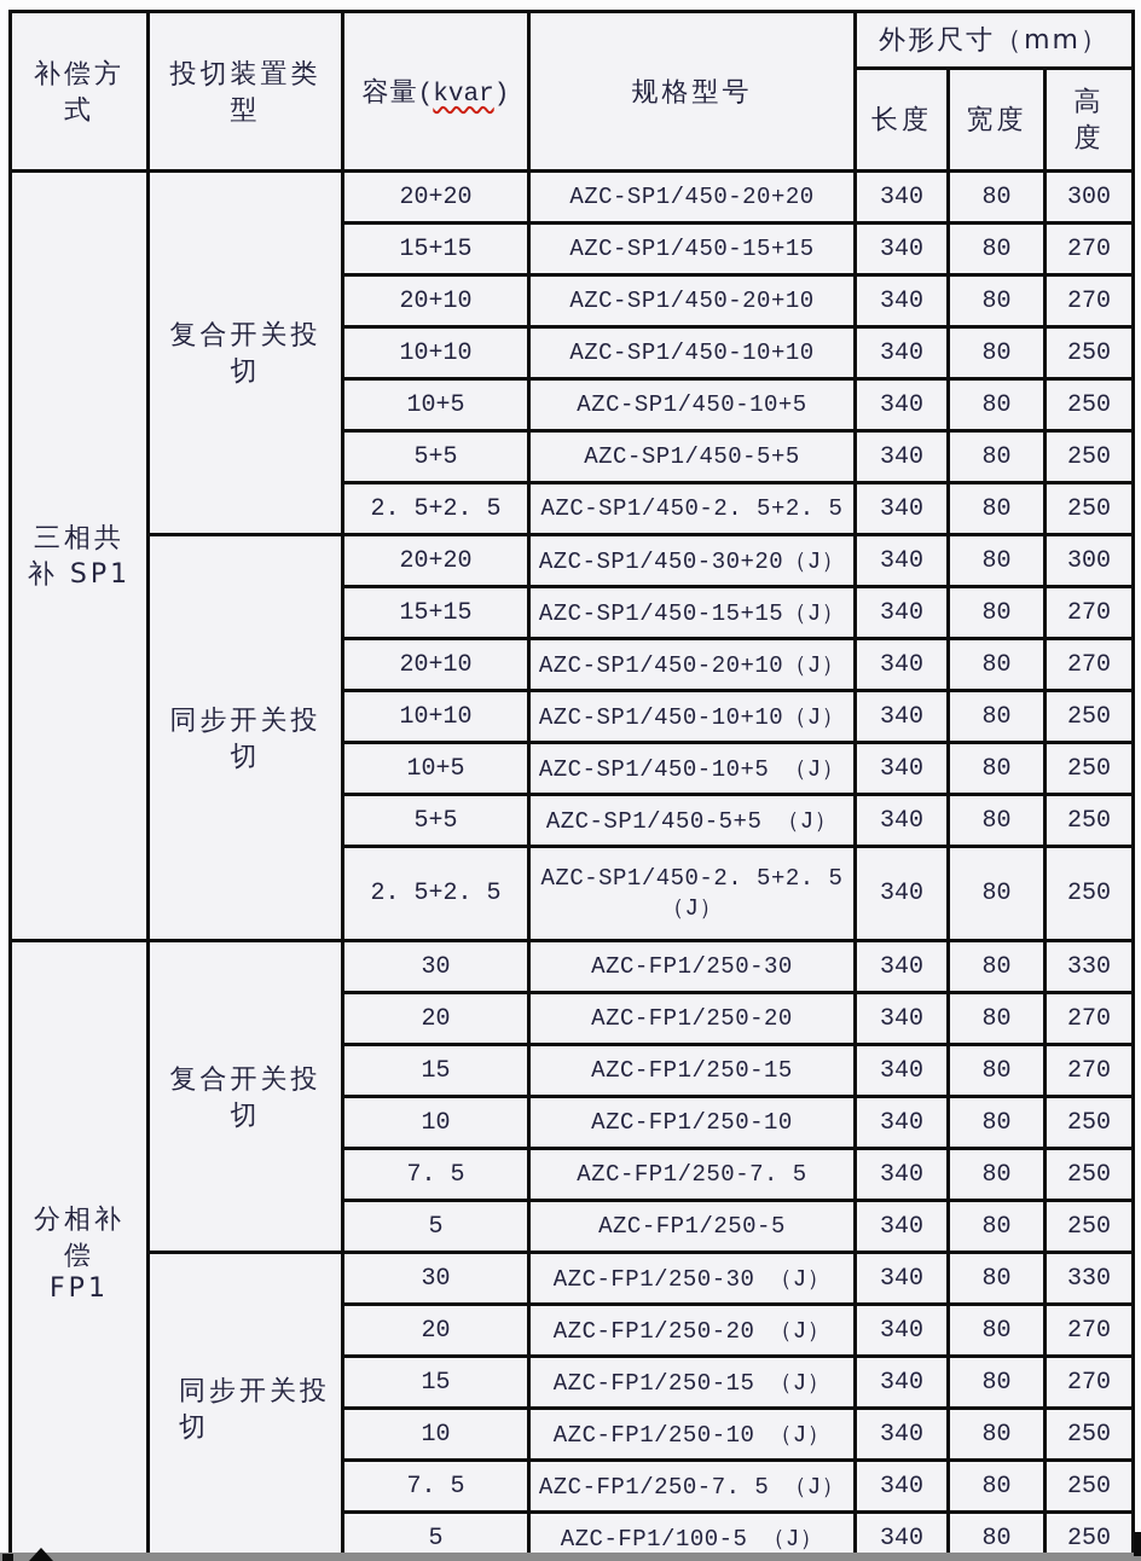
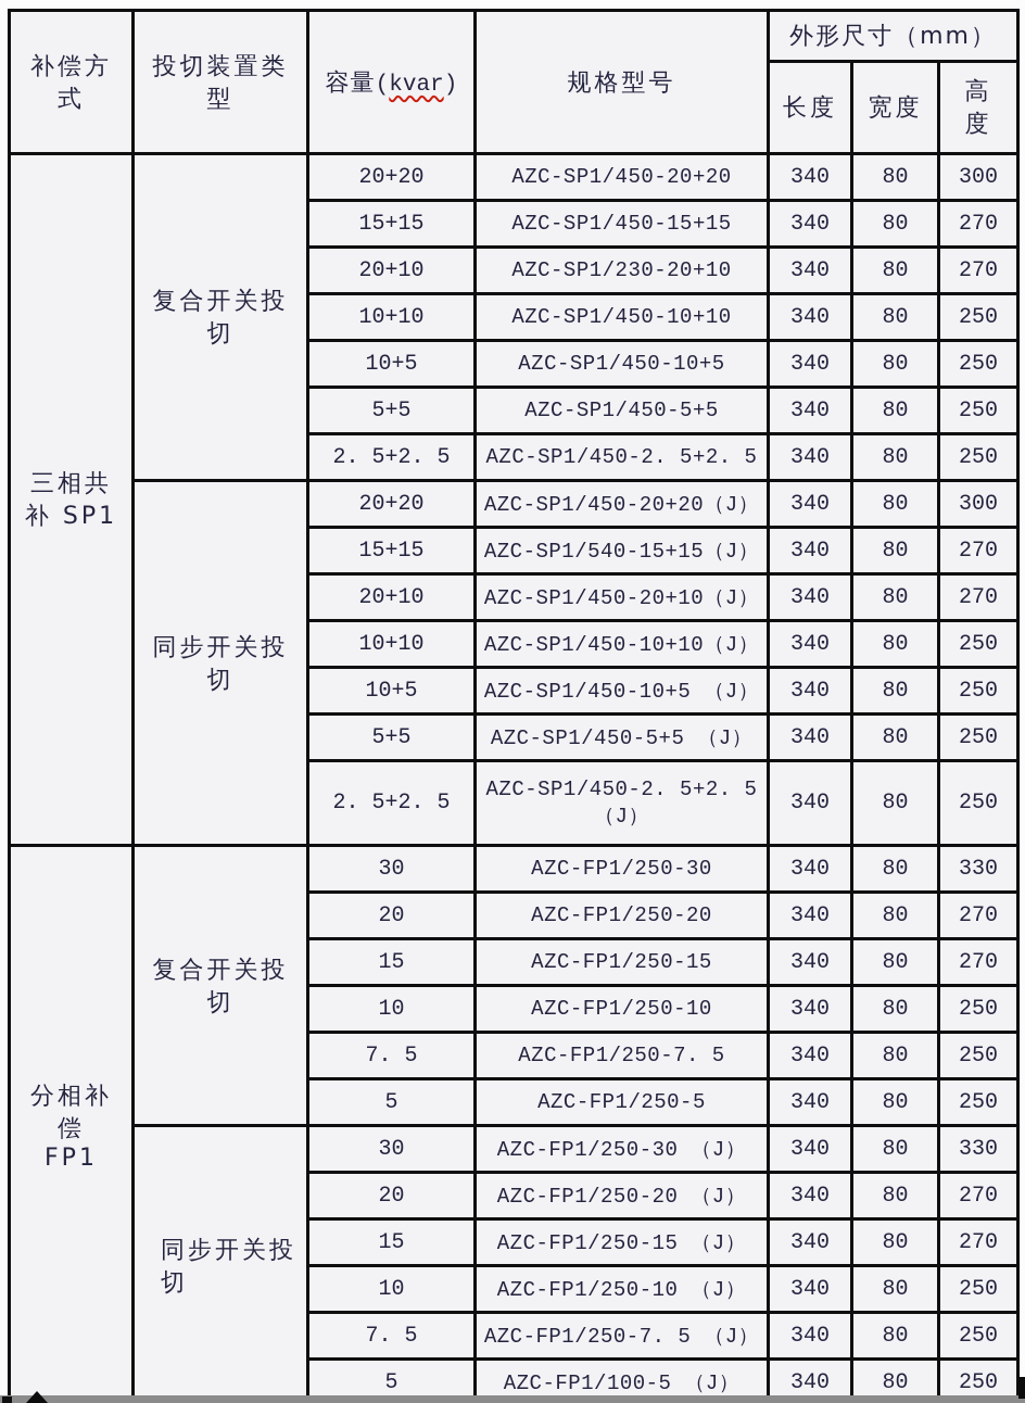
  补偿方 式	投切装置类 型	容量(kvar)	规格型号	外形尺寸（mm）
  长度	宽度	高 度
  三相共 补 SP1	复合开关投 切	20+20	AZC-SP1/450-20+20	340	80	300
  15+15	AZC-SP1/450-15+15	340	80	270
- 20+10	AZC-SP1/450-20+10	340	80	270
+ 20+10	AZC-SP1/230-20+10	340	80	270
  10+10	AZC-SP1/450-10+10	340	80	250
  10+5	AZC-SP1/450-10+5	340	80	250
  5+5	AZC-SP1/450-5+5	340	80	250
  2. 5+2. 5	AZC-SP1/450-2. 5+2. 5	340	80	250
- 同步开关投 切	20+20	AZC-SP1/450-30+20（J）	340	80	300
+ 同步开关投 切	20+20	AZC-SP1/450-20+20（J）	340	80	300
- 15+15	AZC-SP1/450-15+15（J）	340	80	270
+ 15+15	AZC-SP1/540-15+15（J）	340	80	270
  20+10	AZC-SP1/450-20+10（J）	340	80	270
  10+10	AZC-SP1/450-10+10（J）	340	80	250
  10+5	AZC-SP1/450-10+5 （J）	340	80	250
  5+5	AZC-SP1/450-5+5 （J）	340	80	250
  2. 5+2. 5	AZC-SP1/450-2. 5+2. 5 （J）	340	80	250
  分相补 偿 FP1	复合开关投 切	30	AZC-FP1/250-30	340	80	330
  20	AZC-FP1/250-20	340	80	270
  15	AZC-FP1/250-15	340	80	270
  10	AZC-FP1/250-10	340	80	250
  7. 5	AZC-FP1/250-7. 5	340	80	250
  5	AZC-FP1/250-5	340	80	250
  同步开关投 切	30	AZC-FP1/250-30 （J）	340	80	330
  20	AZC-FP1/250-20 （J）	340	80	270
  15	AZC-FP1/250-15 （J）	340	80	270
  10	AZC-FP1/250-10 （J）	340	80	250
  7. 5	AZC-FP1/250-7. 5 （J）	340	80	250
  5	AZC-FP1/100-5 （J）	340	80	250
